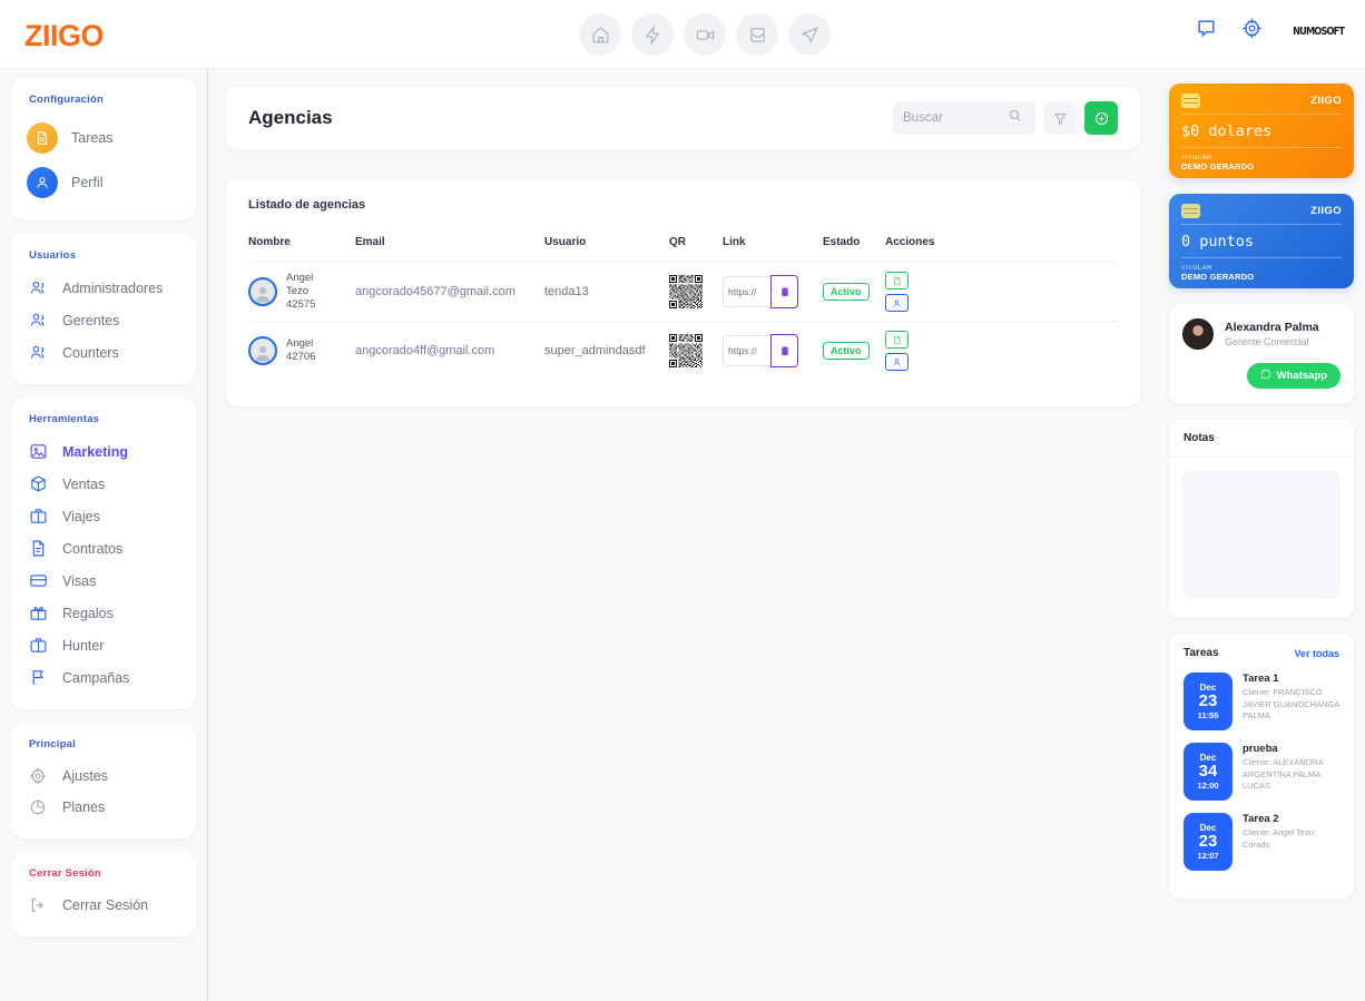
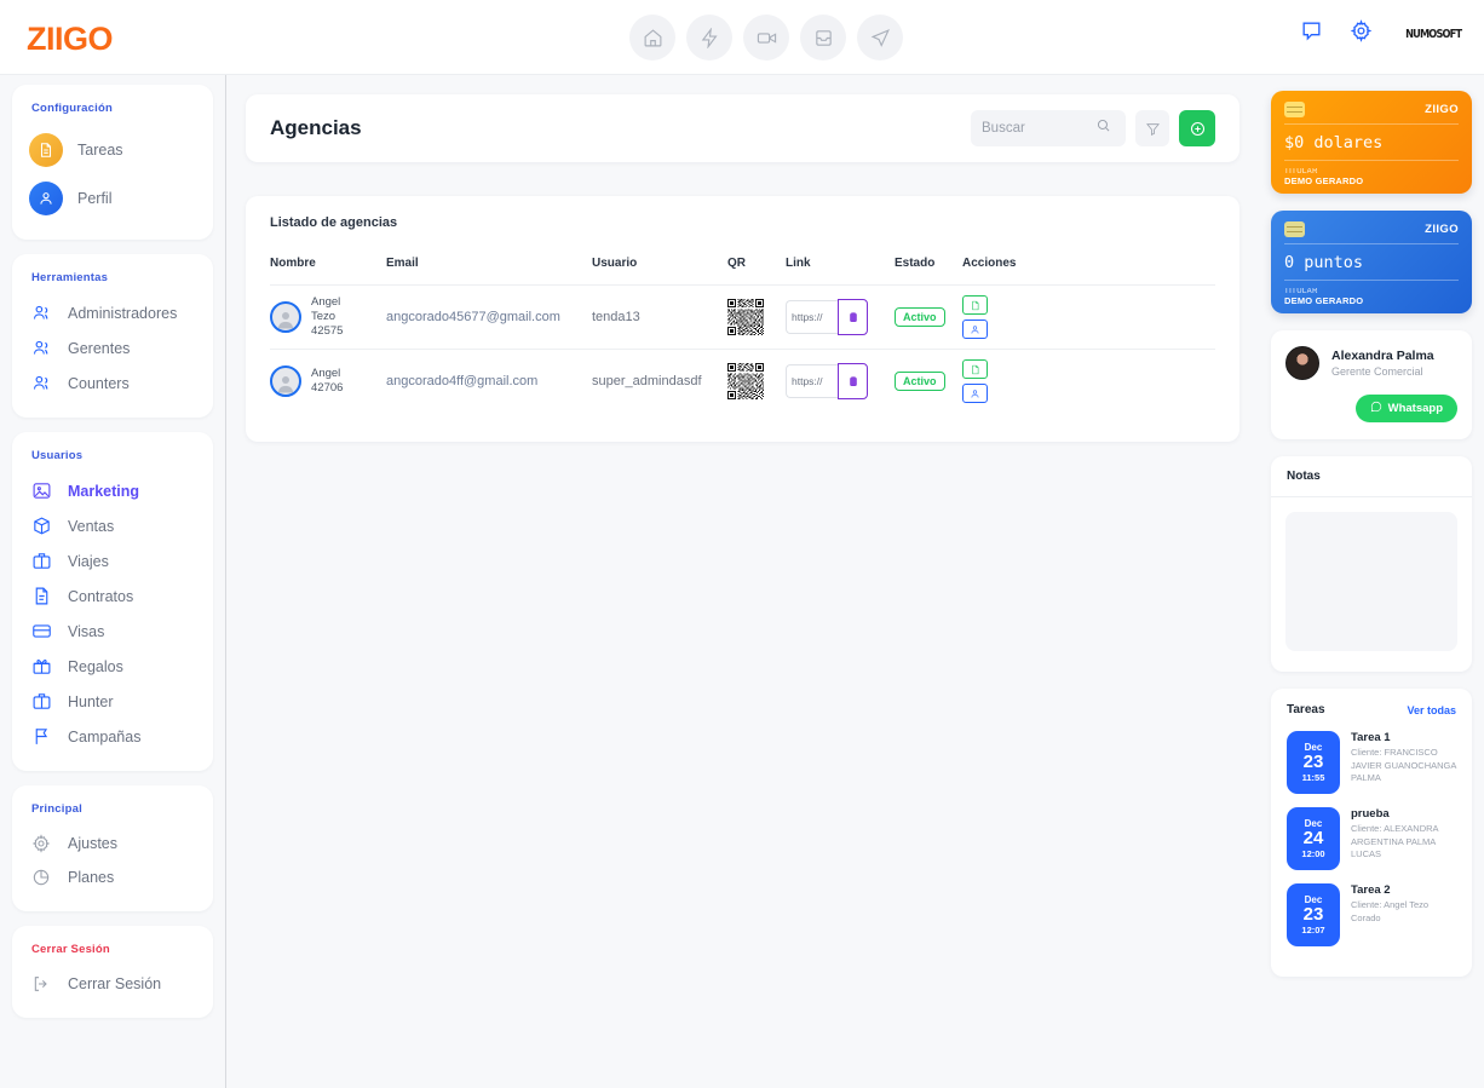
  ZIIGO
  NUMOSOFT
  Configuración
  Tareas
  Perfil
- Usuarios
+ Herramientas
  Administradores
  Gerentes
  Counters
- Herramientas
+ Usuarios
  Marketing
  Ventas
  Viajes
  Contratos
  Visas
  Regalos
  Hunter
  Campañas
  Principal
  Ajustes
  Planes
  Cerrar Sesión
  Cerrar Sesión
  Agencias
  Buscar
  Listado de agencias
  Nombre	Email	Usuario	QR	Link	Estado	Acciones
  Angel Tezo 42575	angcorado45677@gmail.com	tenda13		https://	Activo
  Angel 42706	angcorado4ff@gmail.com	super_admindasdf		https://	Activo
  ZIIGO
  $0 dolares
  DEMO GERARDO
  ZIIGO
  0 puntos
  DEMO GERARDO
  Alexandra Palma
  Gerente Comercial
  Whatsapp
  Notas
  Tareas
  Ver todas
  Dec
  23
  11:55
  Tarea 1
  Cliente: FRANCISCO JAVIER GUANOCHANGA PALMA
  Dec
- 34
+ 24
  12:00
  prueba
  Cliente: ALEXANDRA ARGENTINA PALMA LUCAS
  Dec
  23
  12:07
  Tarea 2
  Cliente: Angel Tezo Corado
